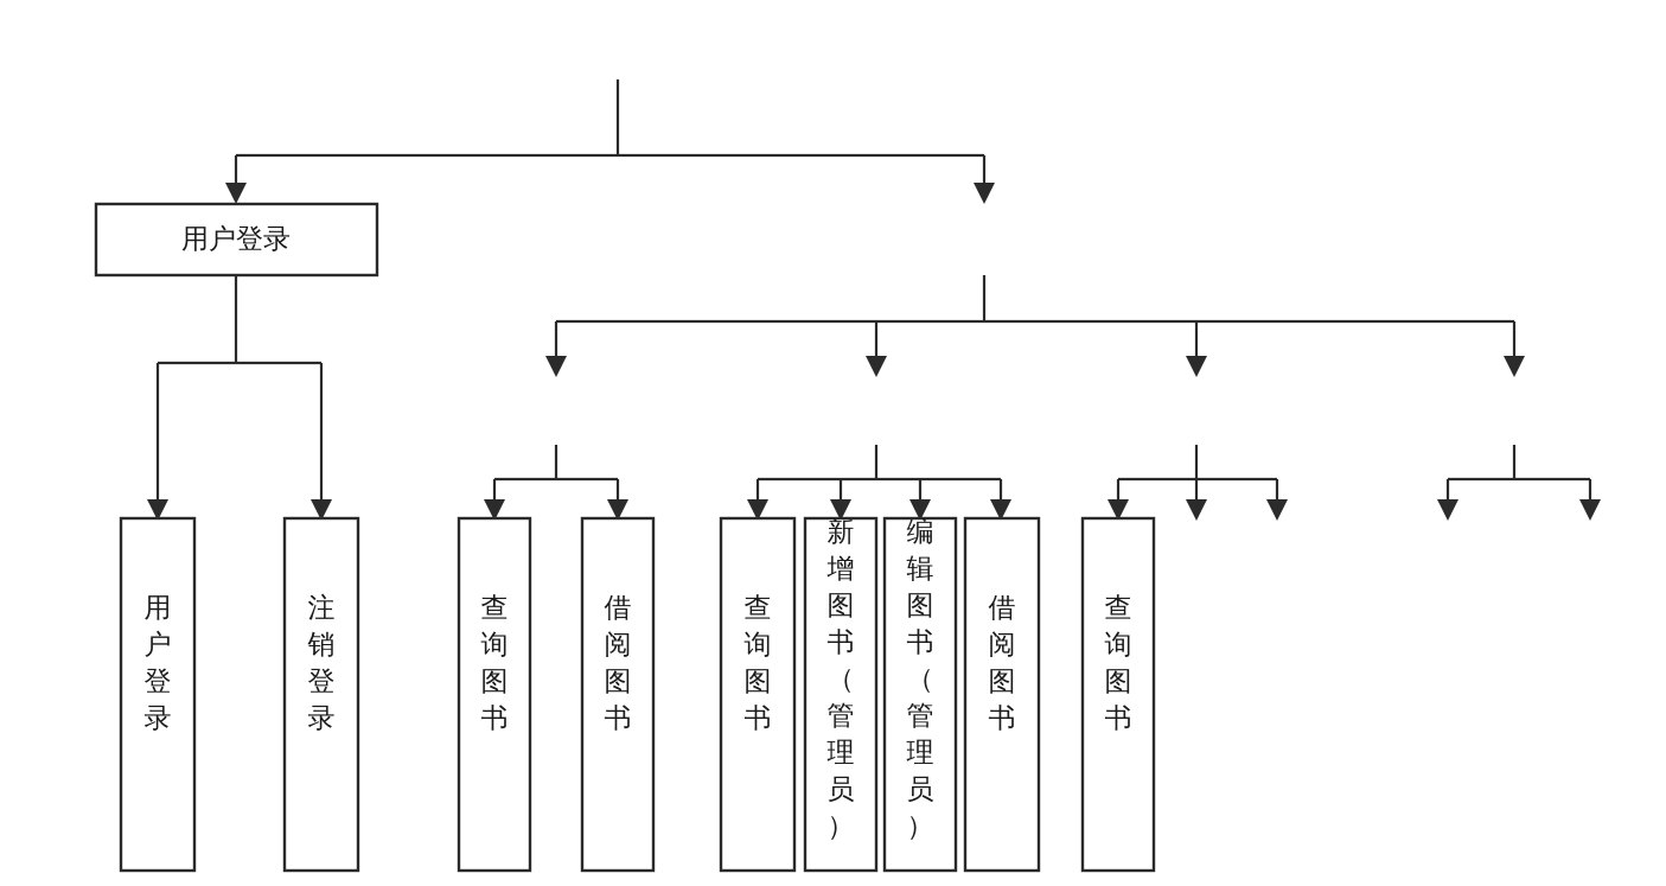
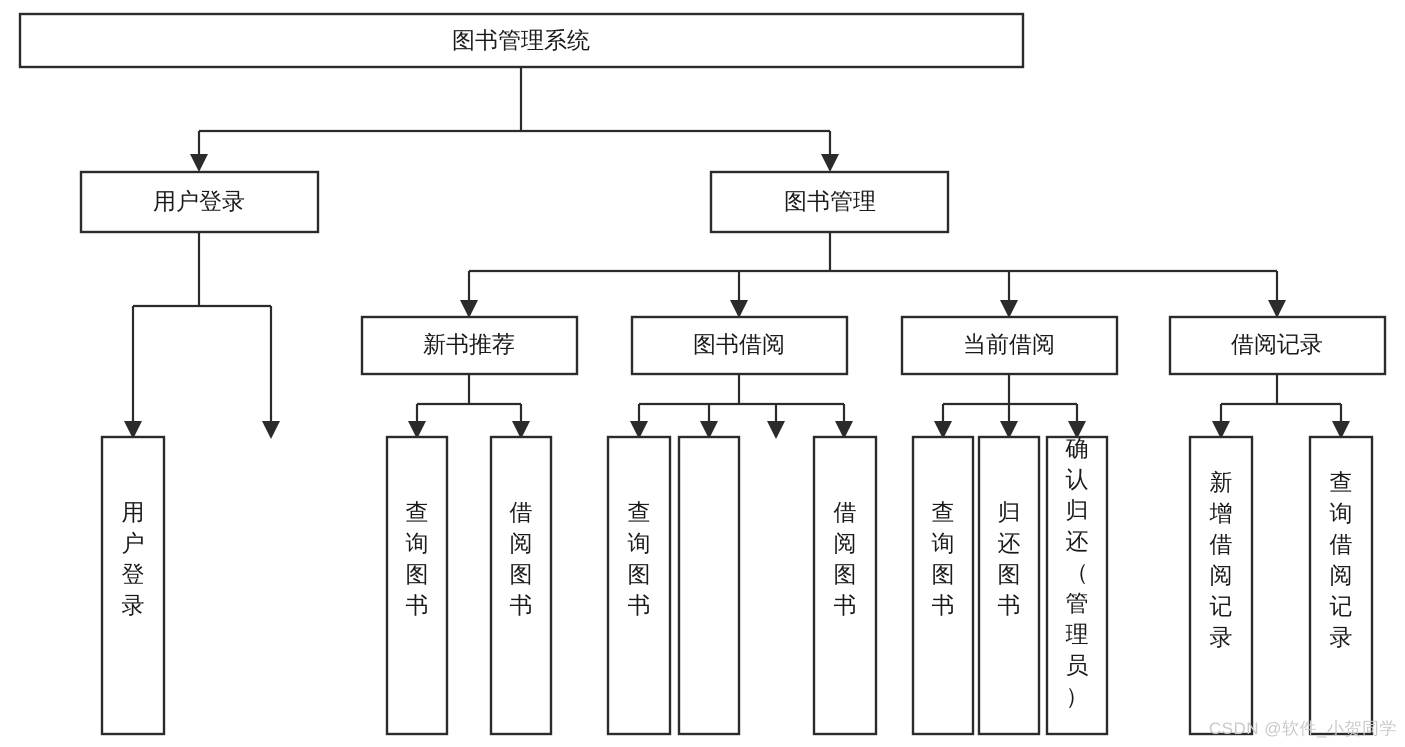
+ 图书管理系统
  用户登录
+ 图书管理
+ 新书推荐
+ 图书借阅
+ 当前借阅
+ 借阅记录
  用户登录
- 注销登录
  查询图书
  借阅图书
  查询图书
- 新增图书（管理员）
- 编辑图书（管理员）
  借阅图书
  查询图书
+ 归还图书
+ 确认归还（管理员）
+ 新增借阅记录
+ 查询借阅记录
+ CSDN @软件_小贺同学
